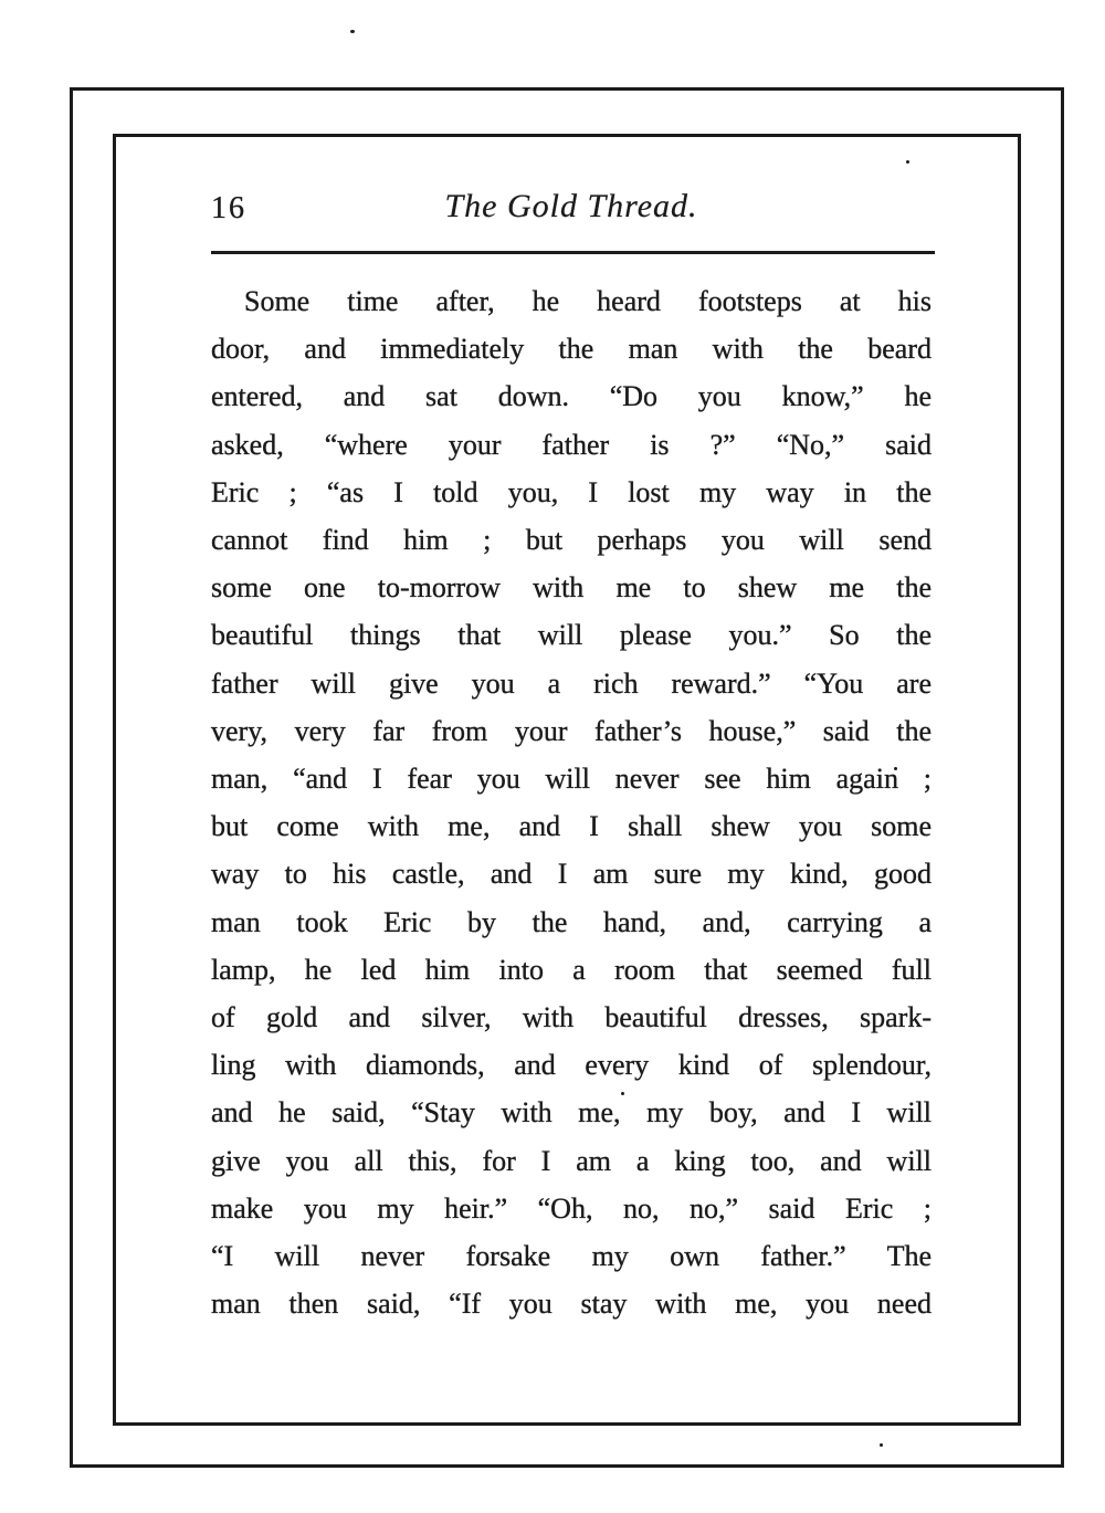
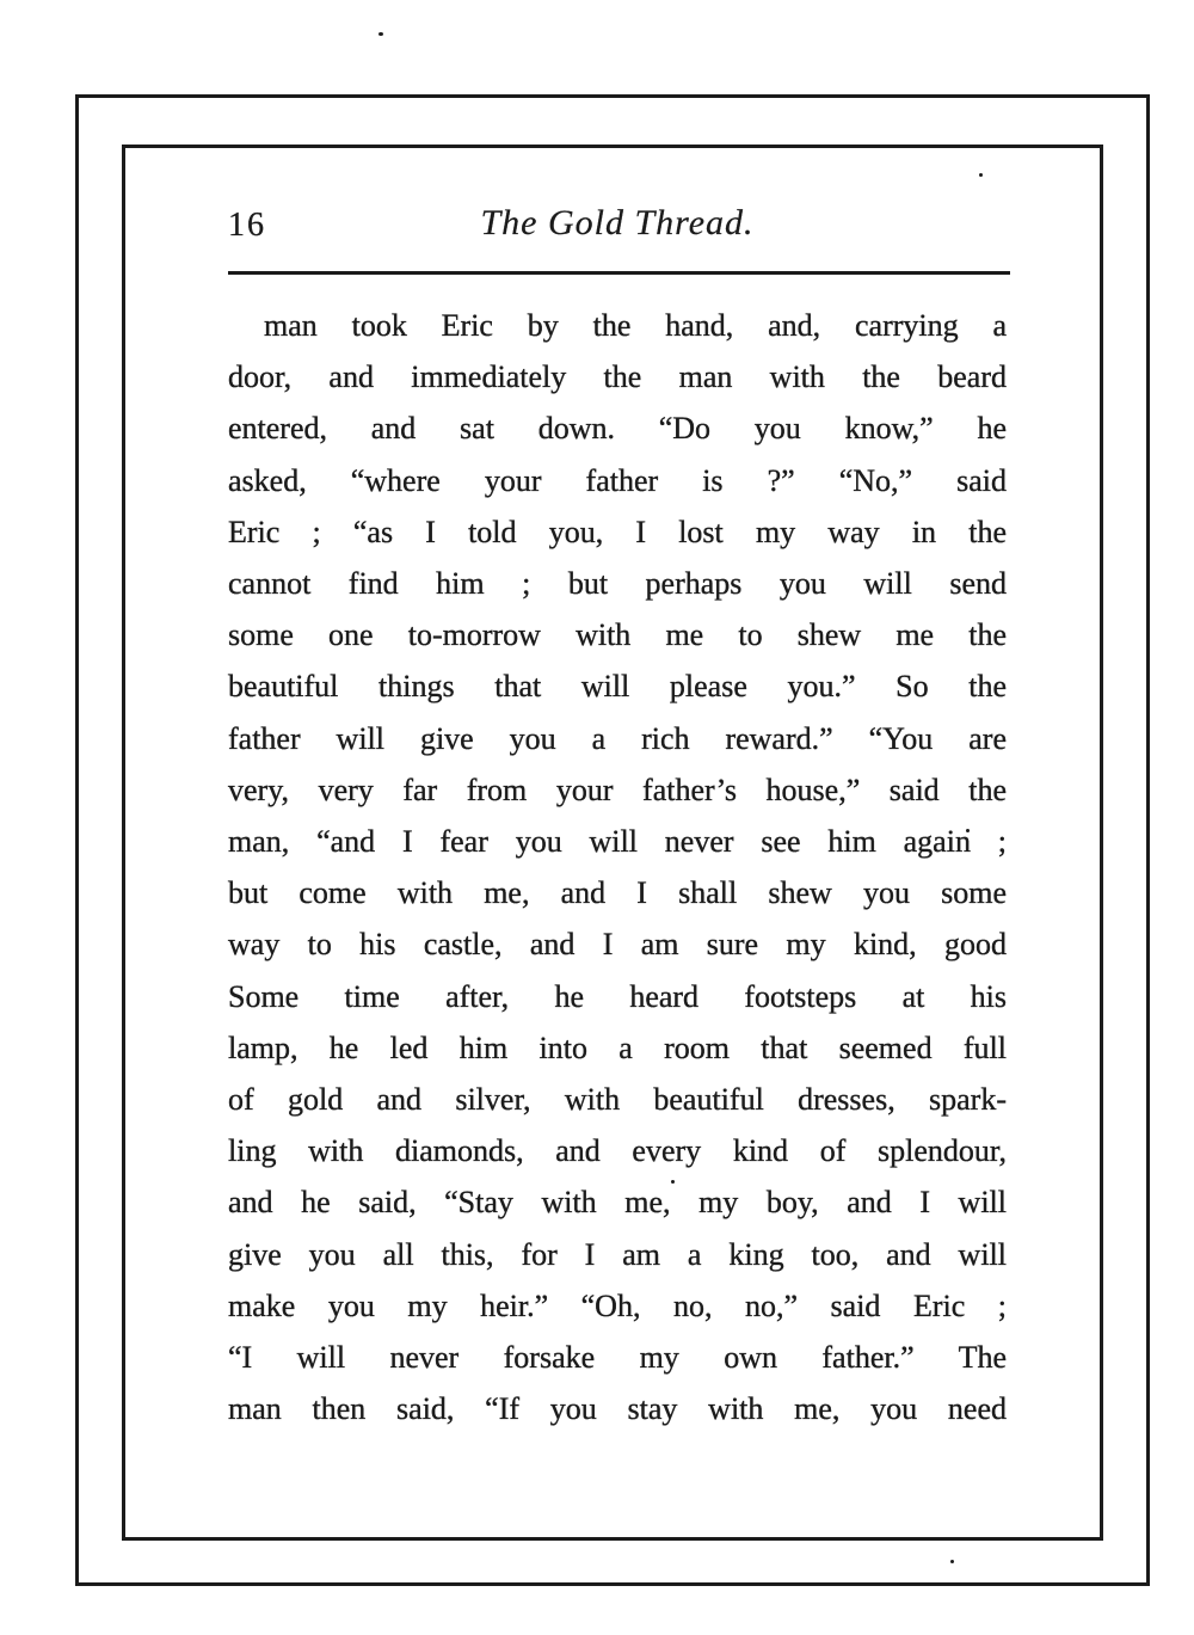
  16
  The Gold Thread.
- Some time after, he heard footsteps at his
+ man took Eric by the hand, and, carrying a
  door, and immediately the man with the beard
  entered, and sat down. “Do you know,” he
  asked, “where your father is ?” “No,” said
  Eric ; “as I told you, I lost my way in the
  cannot find him ; but perhaps you will send
  some one to-morrow with me to shew me the
  beautiful things that will please you.” So the
  father will give you a rich reward.” “You are
  very, very far from your father’s house,” said the
  man, “and I fear you will never see him again ;
  but come with me, and I shall shew you some
  way to his castle, and I am sure my kind, good
- man took Eric by the hand, and, carrying a
+ Some time after, he heard footsteps at his
  lamp, he led him into a room that seemed full
  of gold and silver, with beautiful dresses, spark-
  ling with diamonds, and every kind of splendour,
  and he said, “Stay with me, my boy, and I will
  give you all this, for I am a king too, and will
  make you my heir.” “Oh, no, no,” said Eric ;
  “I will never forsake my own father.” The
  man then said, “If you stay with me, you need
